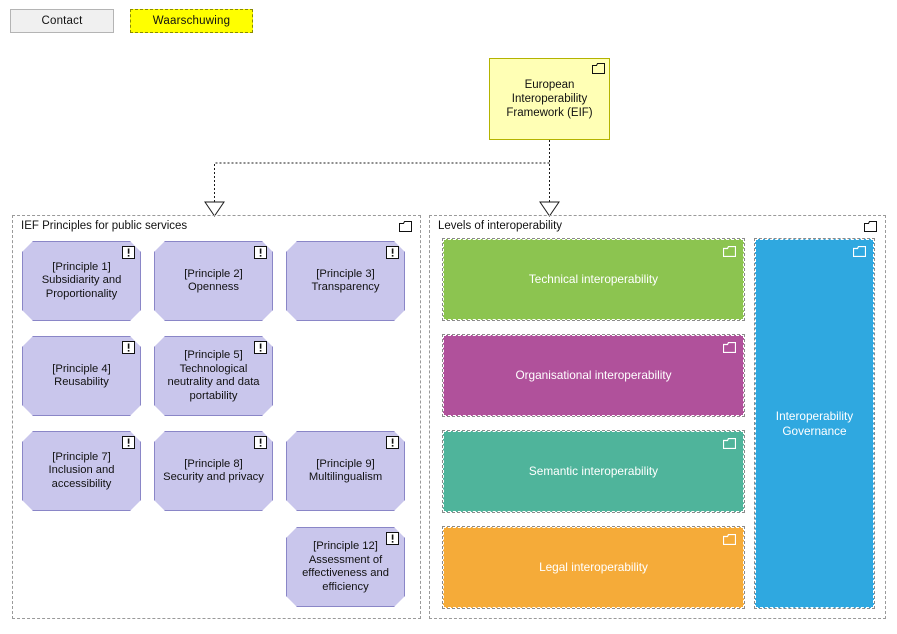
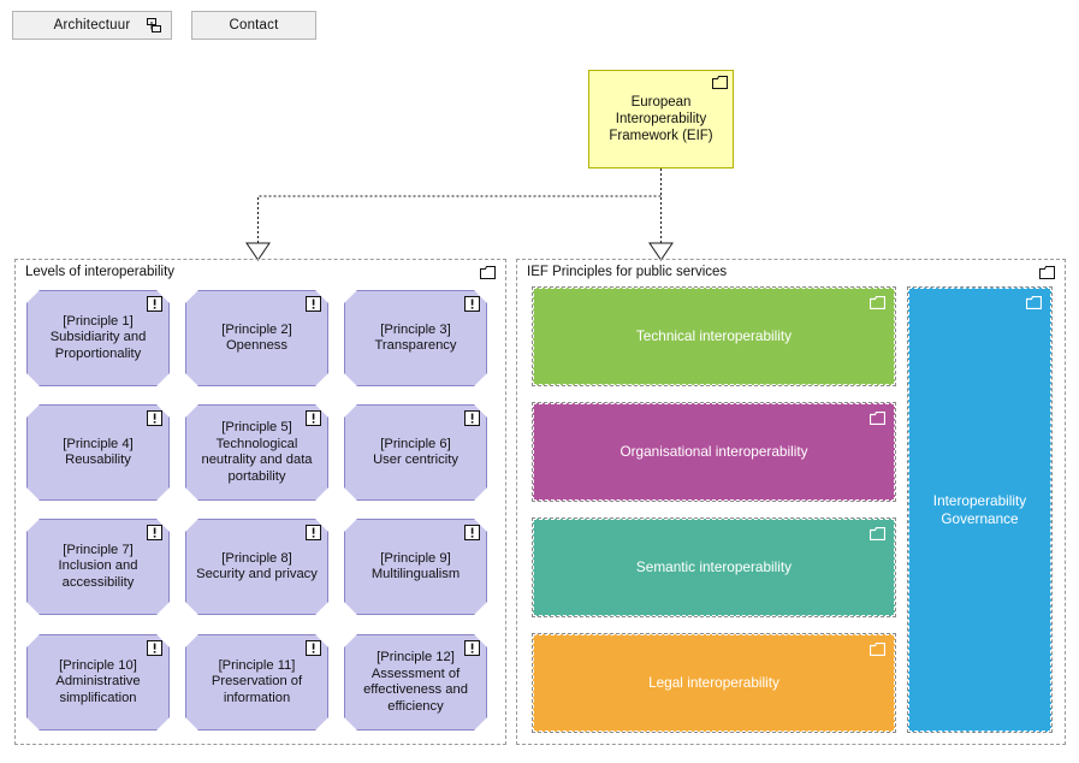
+ Architectuur
  Contact
- Waarschuwing
  European
  Interoperability
  Framework (EIF)
- IEF Principles for public services
+ Levels of interoperability
  [Principle 1]
  Subsidiarity and
  Proportionality
  [Principle 2]
  Openness
  [Principle 3]
  Transparency
  [Principle 4]
  Reusability
  [Principle 5]
  Technological
  neutrality and data
  portability
+ [Principle 6]
+ User centricity
  [Principle 7]
  Inclusion and
  accessibility
  [Principle 8]
  Security and privacy
  [Principle 9]
  Multilingualism
+ [Principle 10]
+ Administrative
+ simplification
+ [Principle 11]
+ Preservation of
+ information
  [Principle 12]
  Assessment of
  effectiveness and
  efficiency
- Levels of interoperability
+ IEF Principles for public services
  Technical interoperability
  Organisational interoperability
  Semantic interoperability
  Legal interoperability
  Interoperability
  Governance
